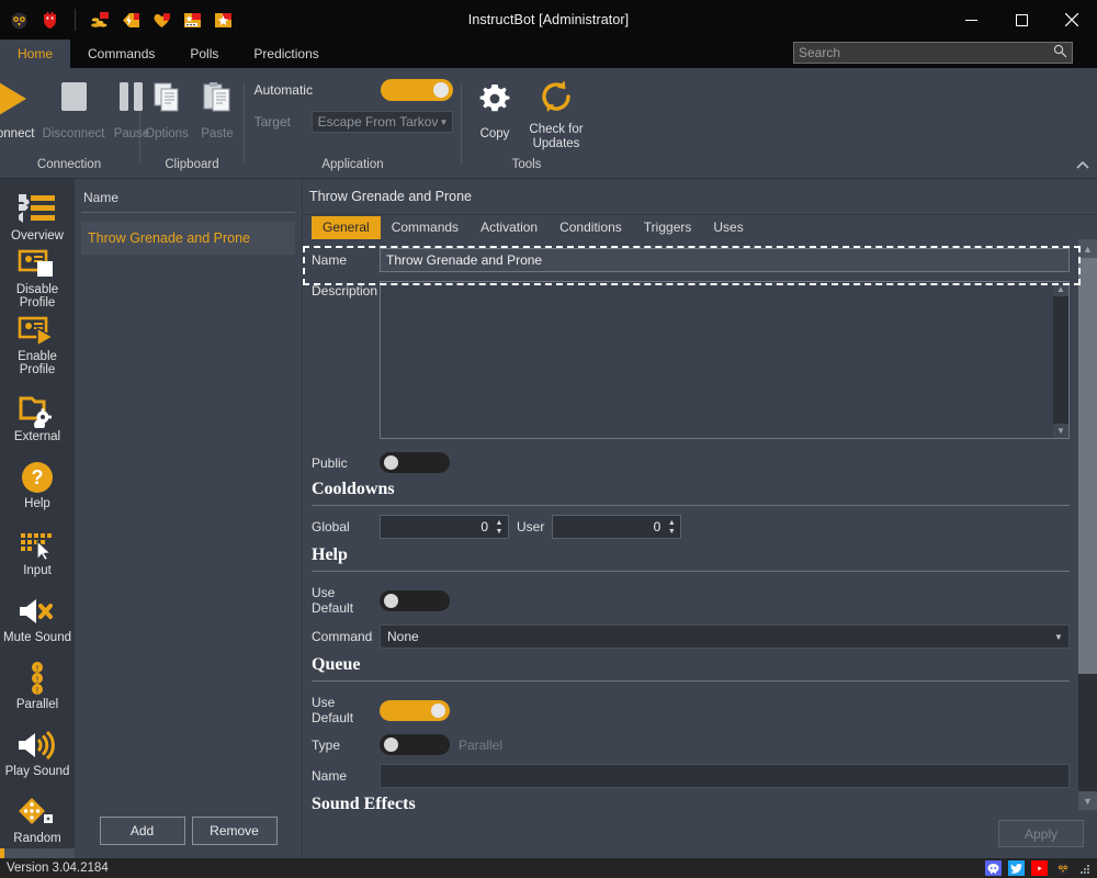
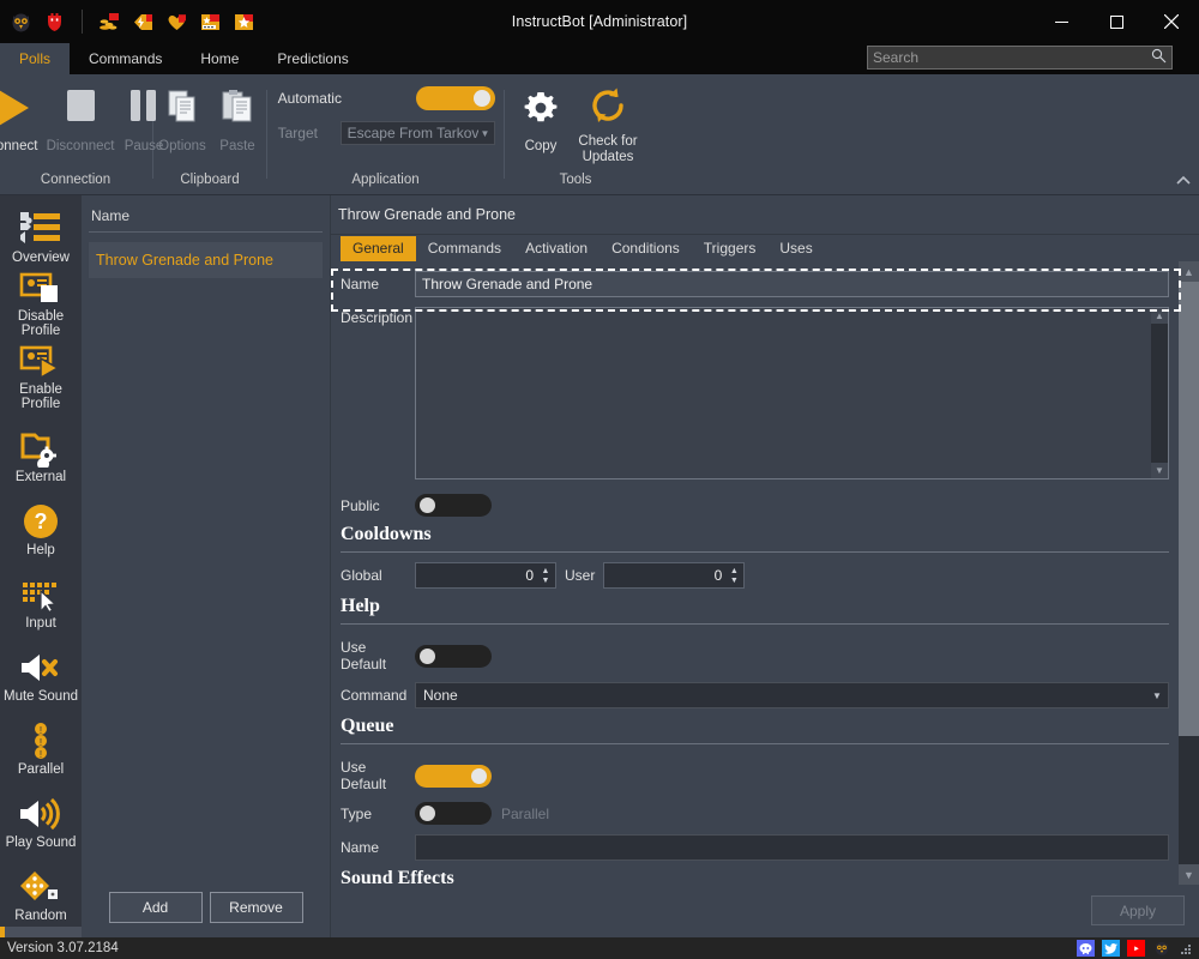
  InstructBot [Administrator]
- Home
+ Polls
  Commands
- Polls
+ Home
  Predictions
  Search
  onnect
  Disconnect
  Pause
  Connection
  Options
  Paste
  Clipboard
  Automatic
  Target
  Escape From Tarkov
  ▼
  Application
  Copy
  Check for Updates
  Tools
  Overview
  Disable Profile
  Enable Profile
  External
  ?
  Help
  Input
  Mute Sound
  !
  !
  !
  Parallel
  Play Sound
  Random
  Name
  Throw Grenade and Prone
  Add
  Remove
  Throw Grenade and Prone
  General
  Commands
  Activation
  Conditions
  Triggers
  Uses
  Name
  Throw Grenade and Prone
  Description
  ▲
  ▼
  Public
  Cooldowns
  Global
  0
  User
  0
  Help
  Use Default
  Command
  None
  ▼
  Queue
  Use Default
  Type
  Parallel
  Name
  Sound Effects
  ▲
  ▼
  Apply
- Version 3.04.2184
+ Version 3.07.2184
